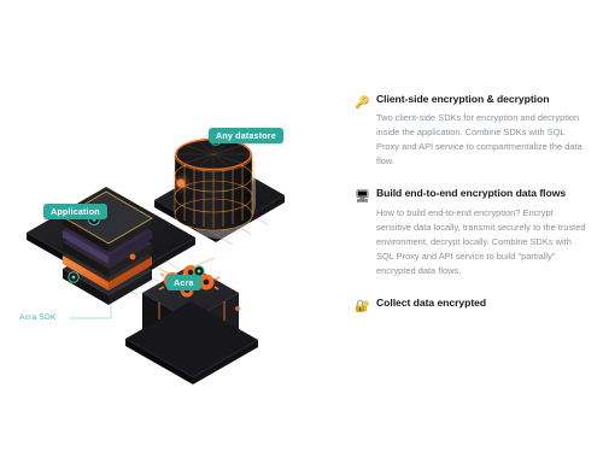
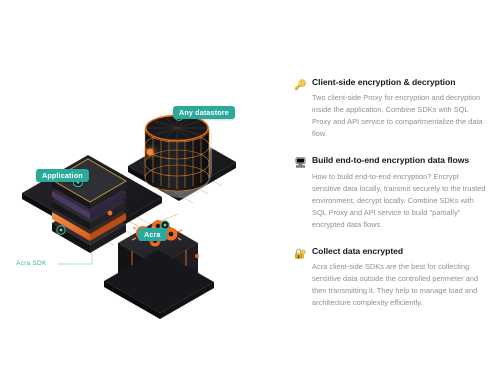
  Any datastore
  Application
  Acra
  🔑
  Client-side encryption & decryption
- Two client-side SDKs for encryption and decryption inside the application. Combine SDKs with SQL Proxy and API service to compartmentalize the data flow.
+ Two client-side Proxy for encryption and decryption inside the application. Combine SDKs with SQL Proxy and API service to compartmentalize the data flow.
  🖥
  Build end-to-end encryption data flows
  How to build end-to-end encryption? Encrypt sensitive data locally, transmit securely to the trusted environment, decrypt locally. Combine SDKs with SQL Proxy and API service to build "partially" encrypted data flows.
  🔐
  Collect data encrypted
+ Acra client-side SDKs are the best for collecting sensitive data outside the controlled perimeter and then transmitting it. They help to manage load and architecture complexity efficiently.
